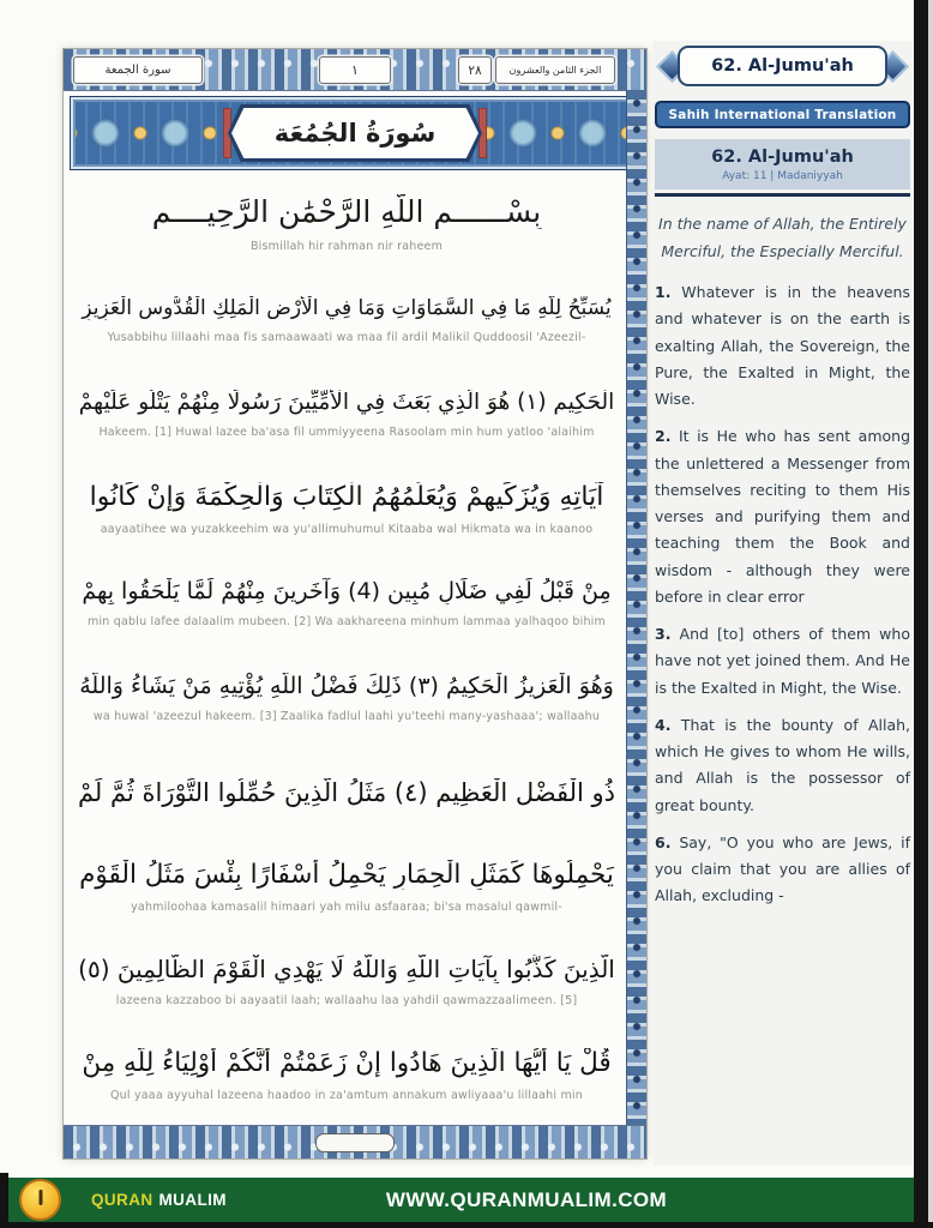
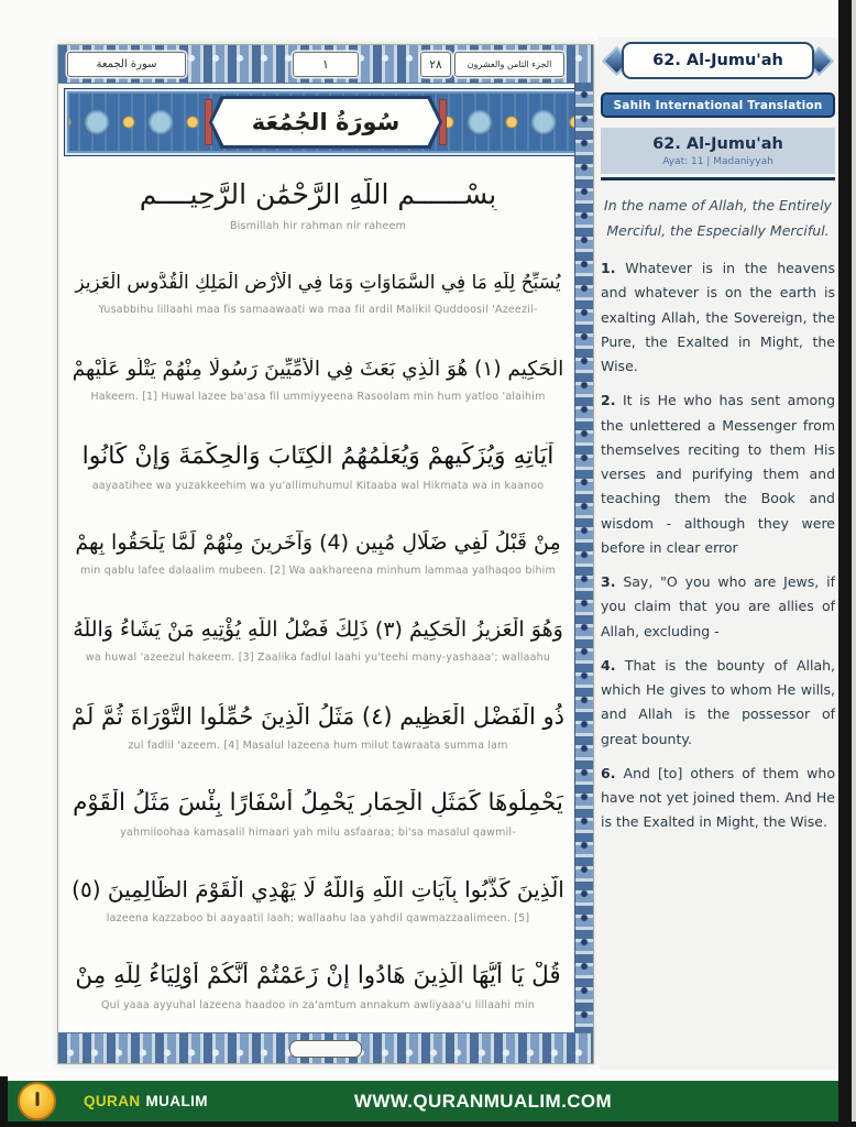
  سورة الجمعة
  ١
  ٢٨
  الجزء الثامن والعشرون
  سُورَةُ الجُمُعَة
  بِسْــــــمِ اللَّهِ الرَّحْمَٰنِ الرَّحِيــــمِ
  Bismillah hir rahman nir raheem
  يُسَبِّحُ لِلَّهِ مَا فِي السَّمَاوَاتِ وَمَا فِي الْأَرْضِ الْمَلِكِ الْقُدُّوسِ الْعَزِيزِ
  Yusabbihu lillaahi maa fis samaawaati wa maa fil ardil Malikil Quddoosil 'Azeezil-
  الْحَكِيمِ (١) هُوَ الَّذِي بَعَثَ فِي الْأُمِّيِّينَ رَسُولًا مِنْهُمْ يَتْلُو عَلَيْهِمْ
  Hakeem. [1] Huwal lazee ba'asa fil ummiyyeena Rasoolam min hum yatloo 'alaihim
  آيَاتِهِ وَيُزَكِّيهِمْ وَيُعَلِّمُهُمُ الْكِتَابَ وَالْحِكْمَةَ وَإِنْ كَانُوا
  aayaatihee wa yuzakkeehim wa yu'allimuhumul Kitaaba wal Hikmata wa in kaanoo
  مِنْ قَبْلُ لَفِي ضَلَالٍ مُبِينٍ (4) وَآخَرِينَ مِنْهُمْ لَمَّا يَلْحَقُوا بِهِمْ
  min qablu lafee dalaalim mubeen. [2] Wa aakhareena minhum lammaa yalhaqoo bihim
  وَهُوَ الْعَزِيزُ الْحَكِيمُ (٣) ذَلِكَ فَضْلُ اللَّهِ يُؤْتِيهِ مَنْ يَشَاءُ وَاللَّهُ
  wa huwal 'azeezul hakeem. [3] Zaalika fadlul laahi yu'teehi many-yashaaa'; wallaahu
  ذُو الْفَضْلِ الْعَظِيمِ (٤) مَثَلُ الَّذِينَ حُمِّلُوا التَّوْرَاةَ ثُمَّ لَمْ
+ zul fadlil 'azeem. [4] Masalul lazeena hum milut tawraata summa lam
  يَحْمِلُوهَا كَمَثَلِ الْحِمَارِ يَحْمِلُ أَسْفَارًا بِئْسَ مَثَلُ الْقَوْمِ
  yahmiloohaa kamasalil himaari yah milu asfaaraa; bi'sa masalul qawmil-
  الَّذِينَ كَذَّبُوا بِآيَاتِ اللَّهِ وَاللَّهُ لَا يَهْدِي الْقَوْمَ الظَّالِمِينَ (٥)
  lazeena kazzaboo bi aayaatil laah; wallaahu laa yahdil qawmazzaalimeen. [5]
  قُلْ يَا أَيُّهَا الَّذِينَ هَادُوا إِنْ زَعَمْتُمْ أَنَّكُمْ أَوْلِيَاءُ لِلَّهِ مِنْ
  Qul yaaa ayyuhal lazeena haadoo in za'amtum annakum awliyaaa'u lillaahi min
  62. Al-Jumu'ah
  Sahih International Translation
  62. Al-Jumu'ah
  Ayat: 11 | Madaniyyah
  In the name of Allah, the Entirely Merciful, the Especially Merciful.
  1. Whatever is in the heavens and whatever is on the earth is exalting Allah, the Sovereign, the Pure, the Exalted in Might, the Wise.
  2. It is He who has sent among the unlettered a Messenger from themselves reciting to them His verses and purifying them and teaching them the Book and wisdom - although they were before in clear error
- 3. And [to] others of them who have not yet joined them. And He is the Exalted in Might, the Wise.
+ 3. Say, "O you who are Jews, if you claim that you are allies of Allah, excluding -
  4. That is the bounty of Allah, which He gives to whom He wills, and Allah is the possessor of great bounty.
- 6. Say, "O you who are Jews, if you claim that you are allies of Allah, excluding -
+ 6. And [to] others of them who have not yet joined them. And He is the Exalted in Might, the Wise.
  QURAN
  MUALIM
  WWW.QURANMUALIM.COM
